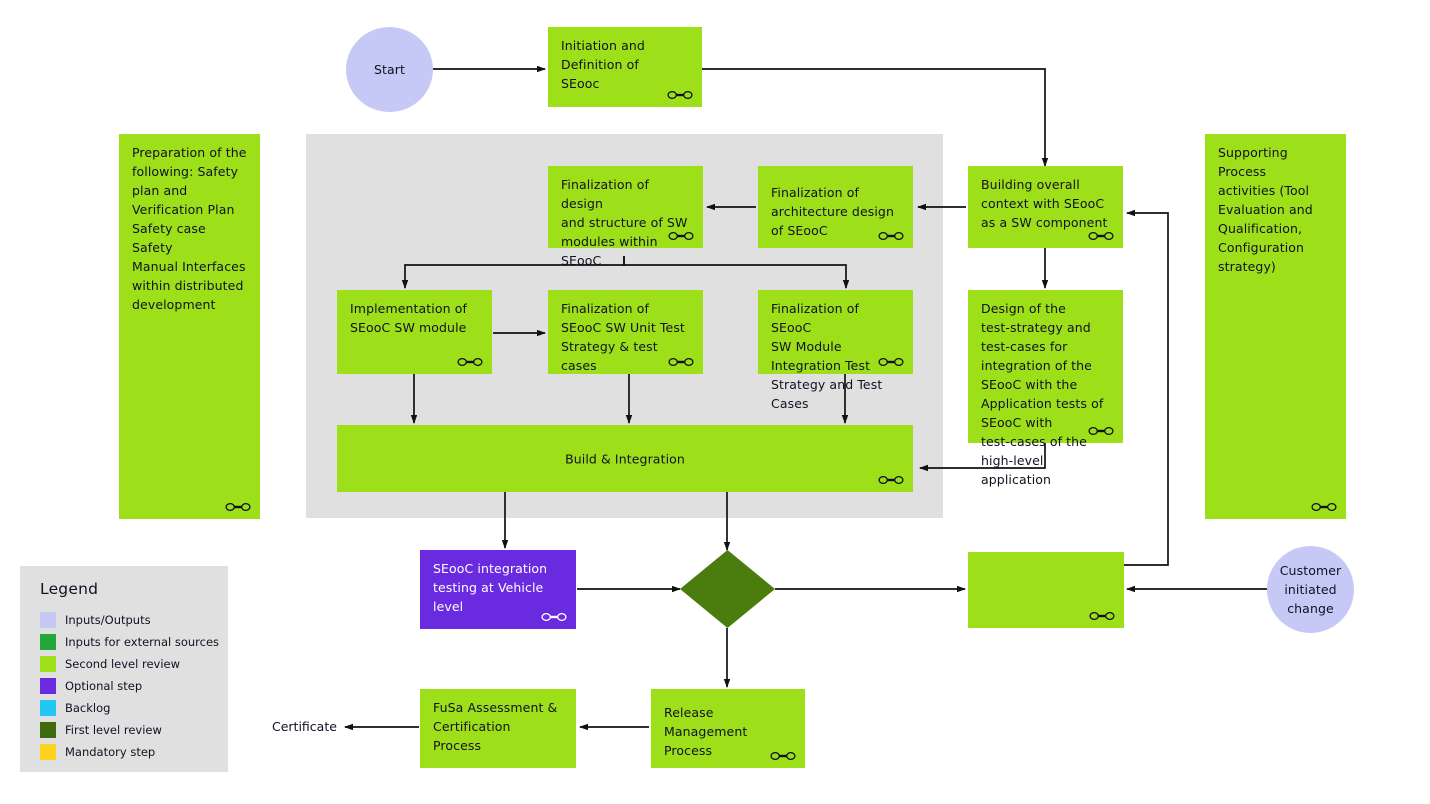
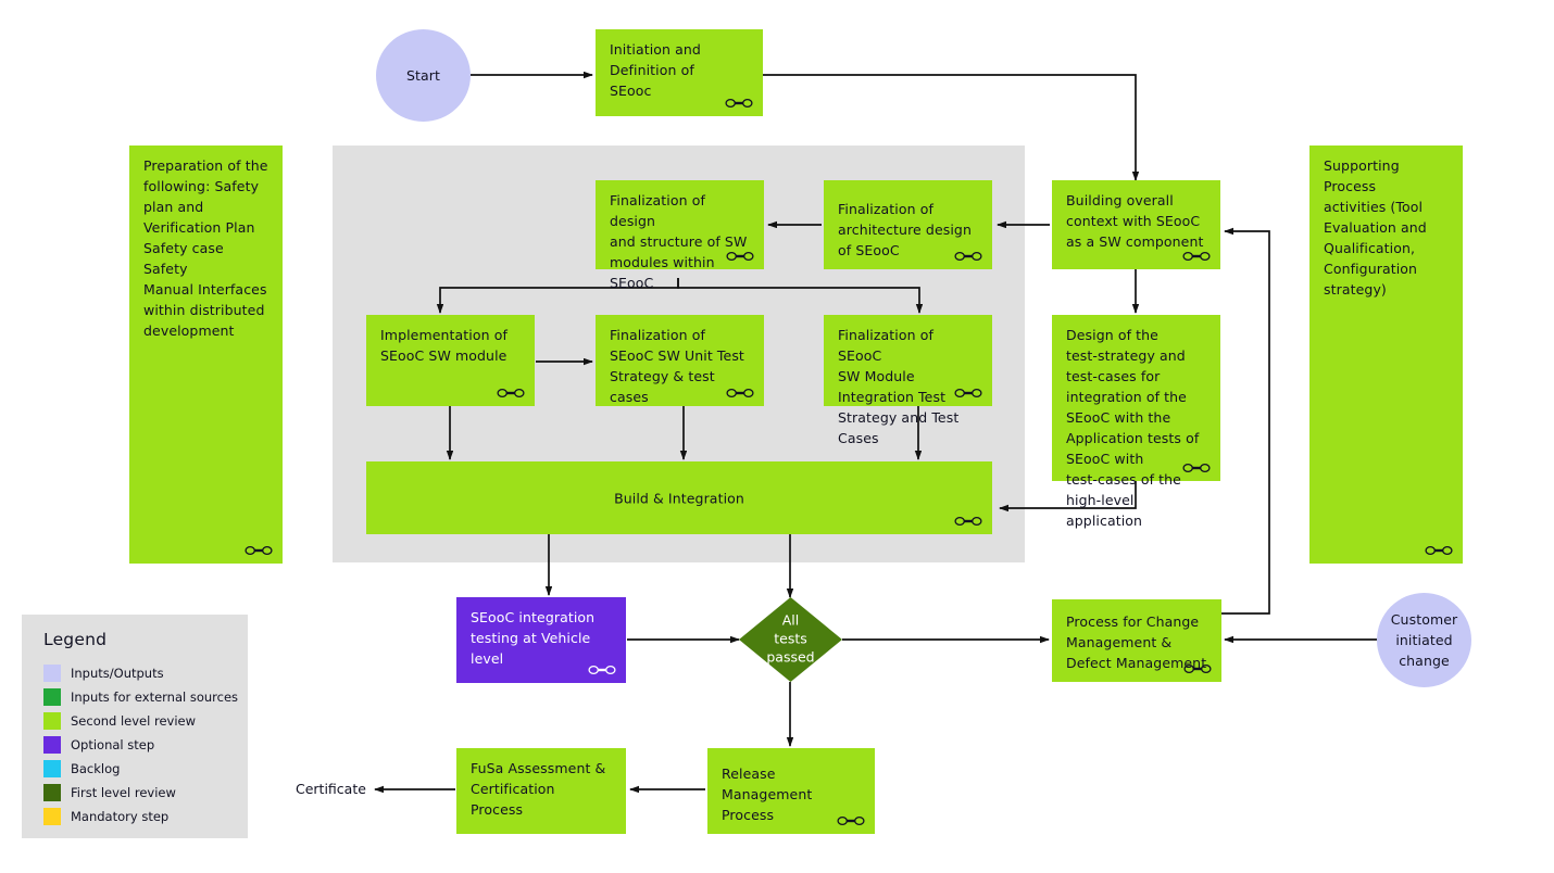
  Start
  Initiation and
  Definition of
  SEooc
  Preparation of the
  following: Safety
  plan and
  Verification Plan
  Safety case Safety
  Manual Interfaces
  within distributed
  development
  Supporting
  Process
  activities (Tool
  Evaluation and
  Qualification,
  Configuration
  strategy)
  Building overall
  context with SEooC
  as a SW component
  Finalization of
  architecture design
  of SEooC
  Finalization of design
  and structure of SW
  modules within
  SEooC
  Implementation of
  SEooC SW module
  Finalization of
  SEooC SW Unit Test
  Strategy & test
  cases
  Finalization of SEooC
  SW Module
  Integration Test
  Strategy and Test
  Cases
  Design of the
  test-strategy and
  test-cases for
  integration of the
  SEooC with the
  Application tests of
  SEooC with
  test-cases of the
  high-level application
  Build & Integration
  SEooC integration
  testing at Vehicle
  level
+ All
+ tests
+ passed
+ Process for Change
+ Management &
+ Defect Management
  Customer
  initiated
  change
  Release Management
  Process
  FuSa Assessment &
  Certification
  Process
  Certificate
  Legend
  Inputs/Outputs
  Inputs for external sources
  Second level review
  Optional step
  Backlog
  First level review
  Mandatory step
